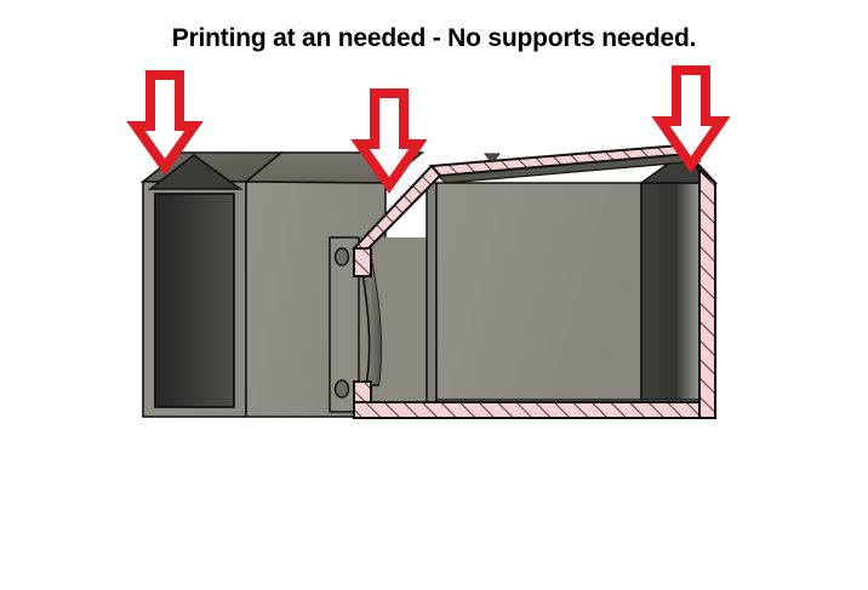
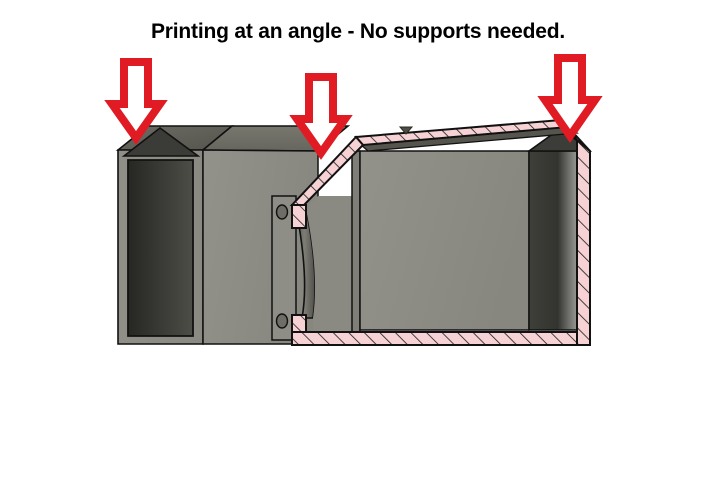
- Printing at an needed - No supports needed.
+ Printing at an angle - No supports needed.
